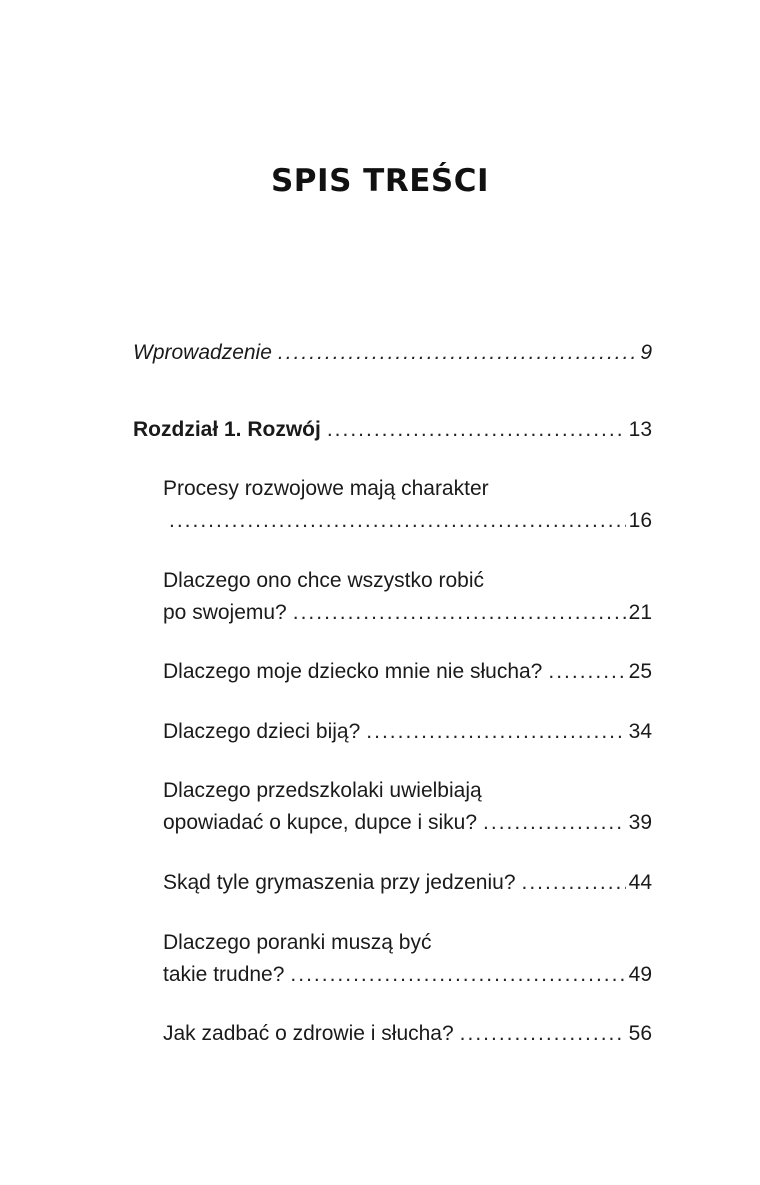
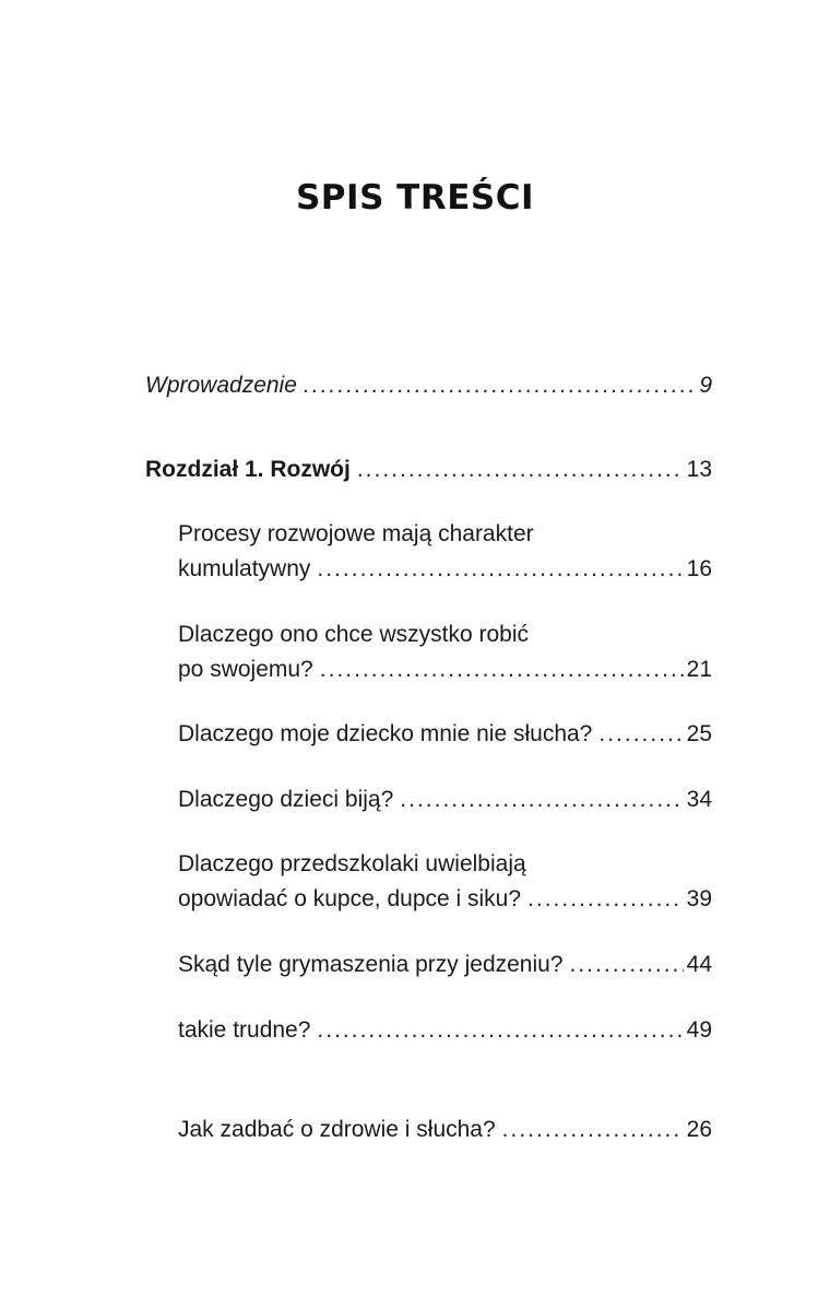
  SPIS TREŚCI
  Wprowadzenie
  9
  Rozdział 1. Rozwój
  13
  Procesy rozwojowe mają charakter
+ kumulatywny
  16
  Dlaczego ono chce wszystko robić
  po swojemu?
  21
  Dlaczego moje dziecko mnie nie słucha?
  25
  Dlaczego dzieci biją?
  34
  Dlaczego przedszkolaki uwielbiają
  opowiadać o kupce, dupce i siku?
  39
  Skąd tyle grymaszenia przy jedzeniu?
  44
- Dlaczego poranki muszą być
  takie trudne?
  49
  Jak zadbać o zdrowie i słucha?
- 56
+ 26
